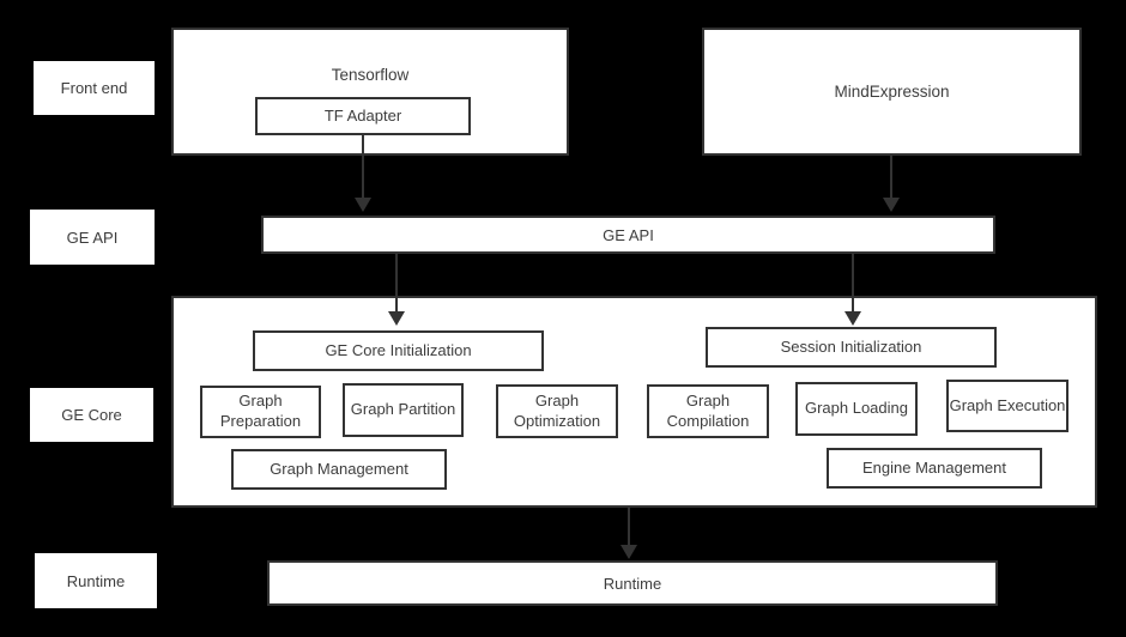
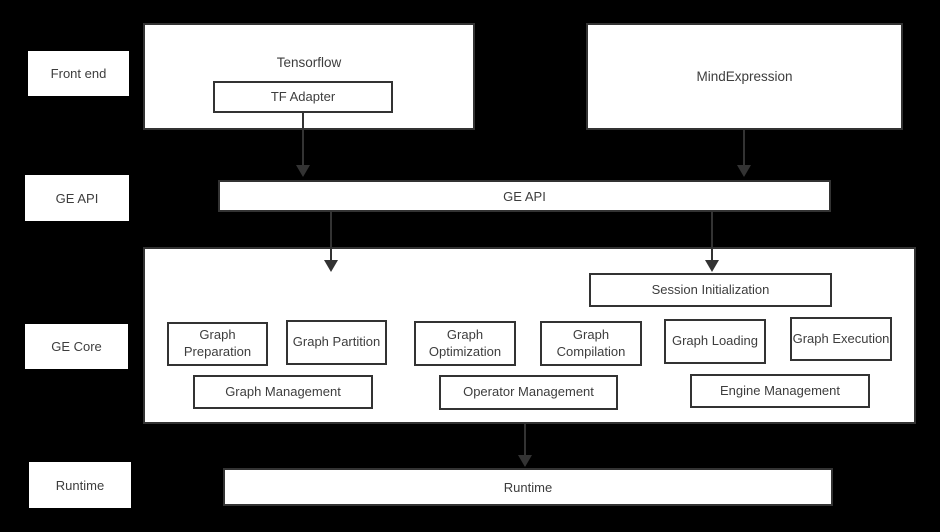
  Front end
  GE API
  GE Core
  Runtime
  Tensorflow
  TF Adapter
  MindExpression
  GE API
- GE Core Initialization
  Session Initialization
  Graph Preparation
  Graph Partition
  Graph Optimization
  Graph Compilation
  Graph Loading
  Graph Execution
  Graph Management
+ Operator Management
  Engine Management
  Runtime
